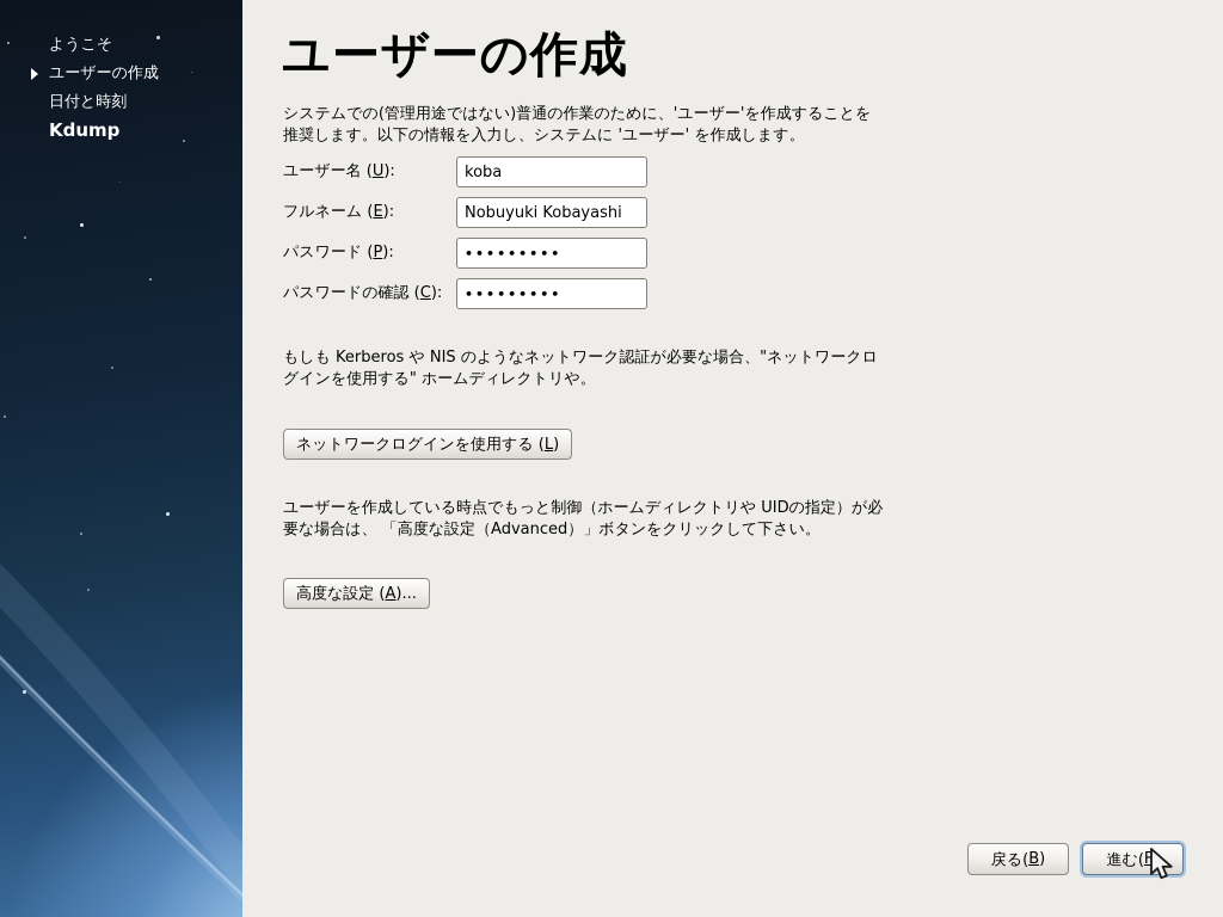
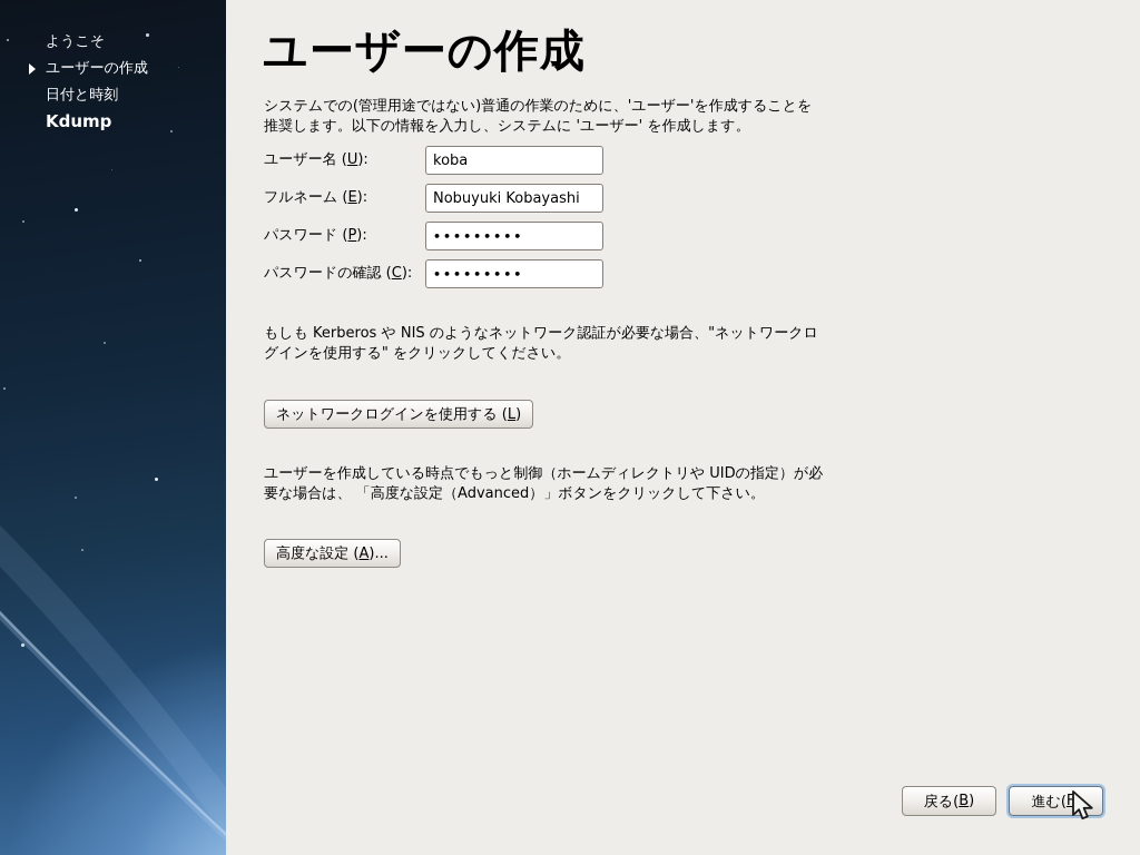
  ようこそ
  ユーザーの作成
  日付と時刻
  Kdump
  ユーザーの作成
  システムでの(管理用途ではない)普通の作業のために、'ユーザー'を作成することを推奨します。以下の情報を入力し、システムに 'ユーザー' を作成します。
  ユーザー名 (U):
  koba
  フルネーム (E):
  Nobuyuki Kobayashi
  パスワード (P):
  •••••••••
  パスワードの確認 (C):
  •••••••••
- もしも Kerberos や NIS のようなネットワーク認証が必要な場合、"ネットワークログインを使用する" ホームディレクトリや。
+ もしも Kerberos や NIS のようなネットワーク認証が必要な場合、"ネットワークログインを使用する" をクリックしてください。
  ネットワークログインを使用する (
  L
  )
  ユーザーを作成している時点でもっと制御（ホームディレクトリや UIDの指定）が必要な場合は、 「高度な設定（Advanced）」ボタンをクリックして下さい。
  高度な設定 (
  A
  )...
  戻る(
  B
  )
  進む(
  F
